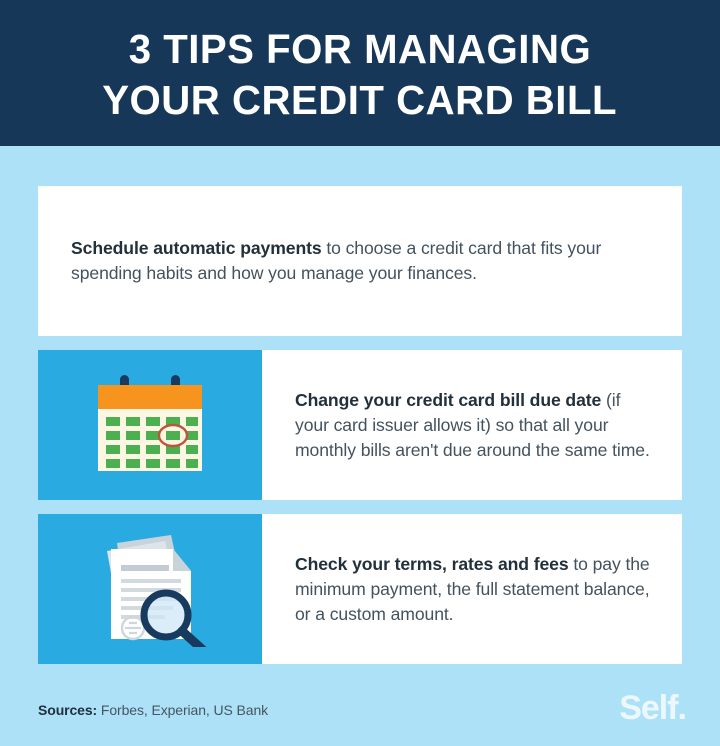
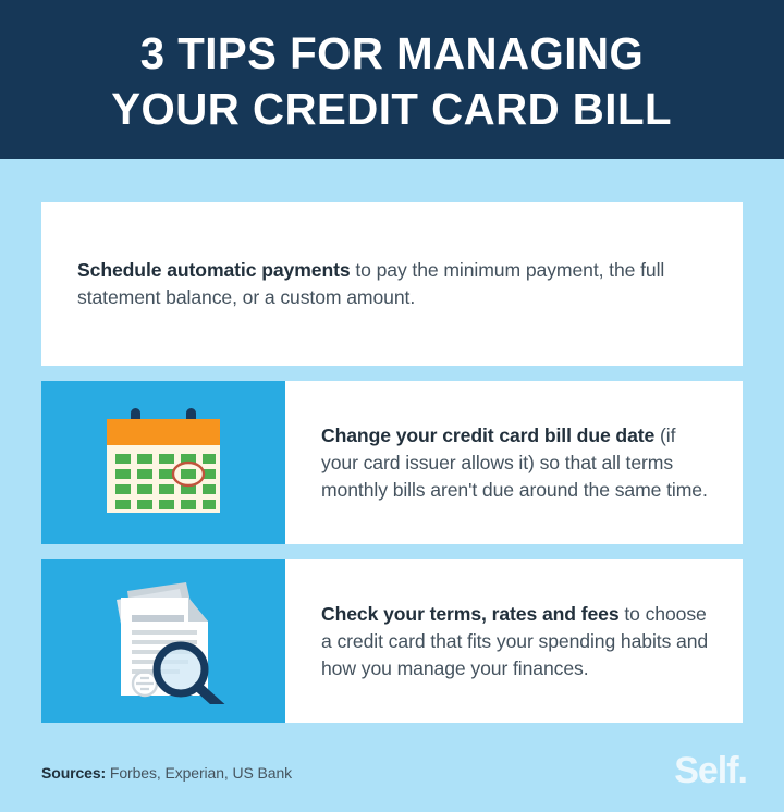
  3 TIPS FOR MANAGING
  YOUR CREDIT CARD BILL
- Schedule automatic payments to choose a credit card that fits your spending habits and how you manage your finances.
+ Schedule automatic payments to pay the minimum payment, the full statement balance, or a custom amount.
- Change your credit card bill due date (if your card issuer allows it) so that all your monthly bills aren't due around the same time.
+ Change your credit card bill due date (if your card issuer allows it) so that all terms monthly bills aren't due around the same time.
- Check your terms, rates and fees to pay the minimum payment, the full statement balance, or a custom amount.
+ Check your terms, rates and fees to choose a credit card that fits your spending habits and how you manage your finances.
  Sources: Forbes, Experian, US Bank
  Self.
